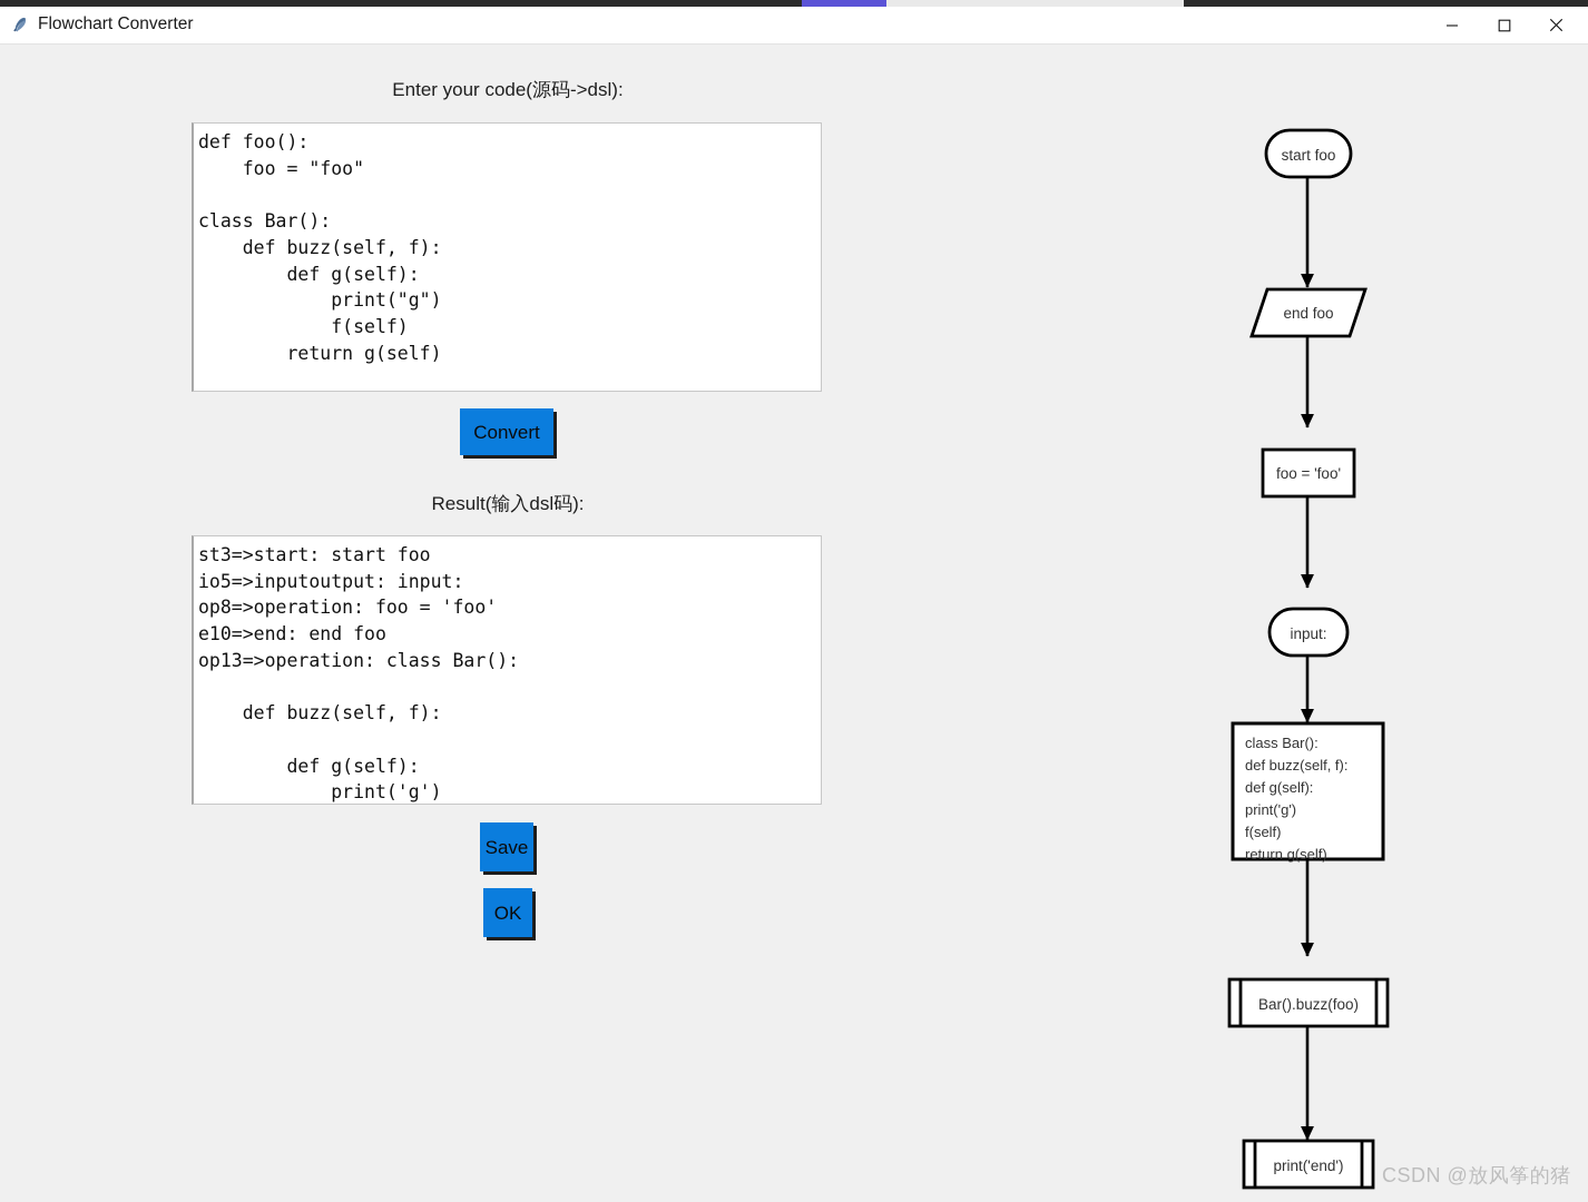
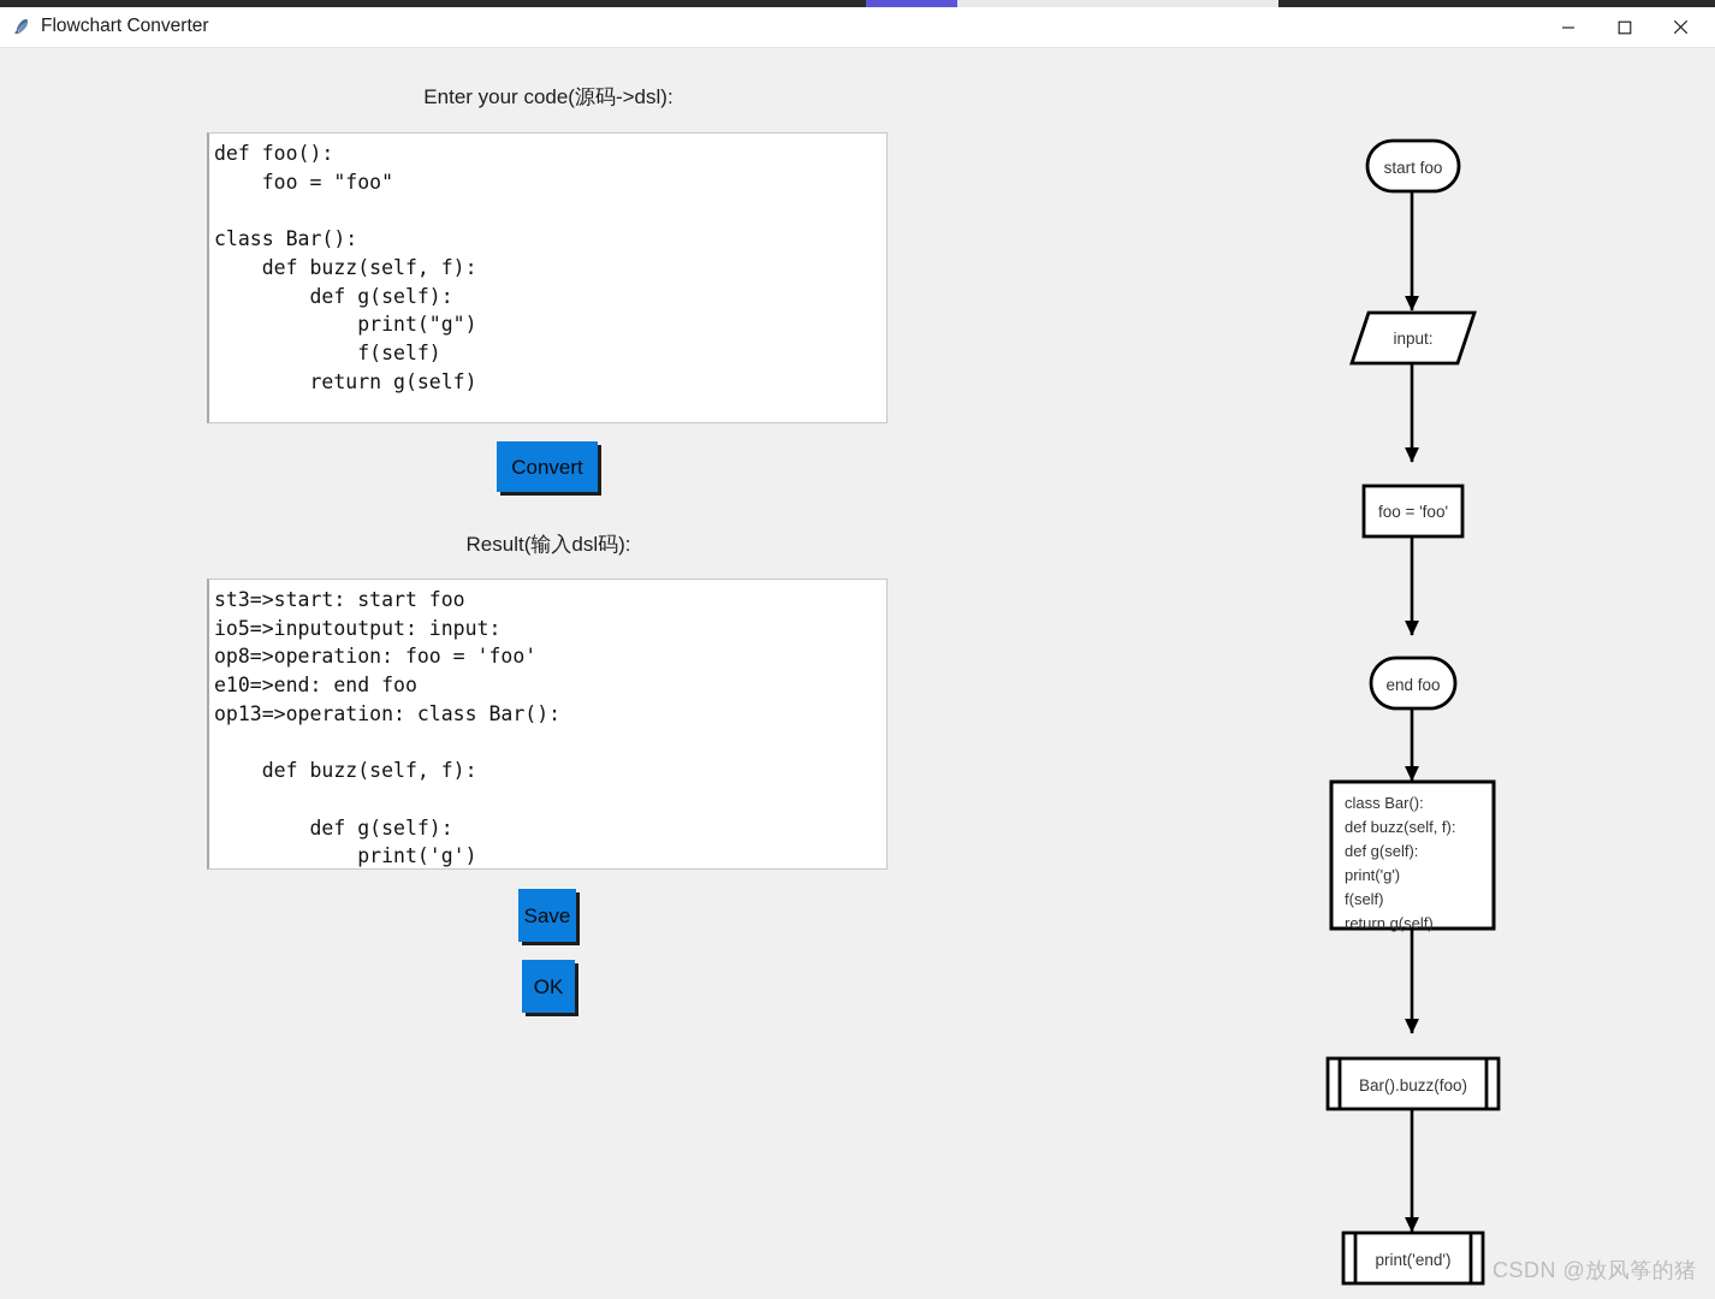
  Flowchart Converter
  Enter your code(源码->dsl):
  def foo():
  foo = "foo"
  class Bar():
  def buzz(self, f):
  def g(self):
  print("g")
  f(self)
  return g(self)
  Convert
  Result(输入dsl码):
  st3=>start: start foo
  io5=>inputoutput: input:
  op8=>operation: foo = 'foo'
  e10=>end: end foo
  op13=>operation: class Bar():
  def buzz(self, f):
  def g(self):
  print('g')
  Save
  OK
  start foo
- end foo
+ input:
  foo = 'foo'
- input:
+ end foo
  class Bar():
  def buzz(self, f):
  def g(self):
  print('g')
  f(self)
  return g(self)
  Bar().buzz(foo)
  print('end')
  CSDN @放风筝的猪
